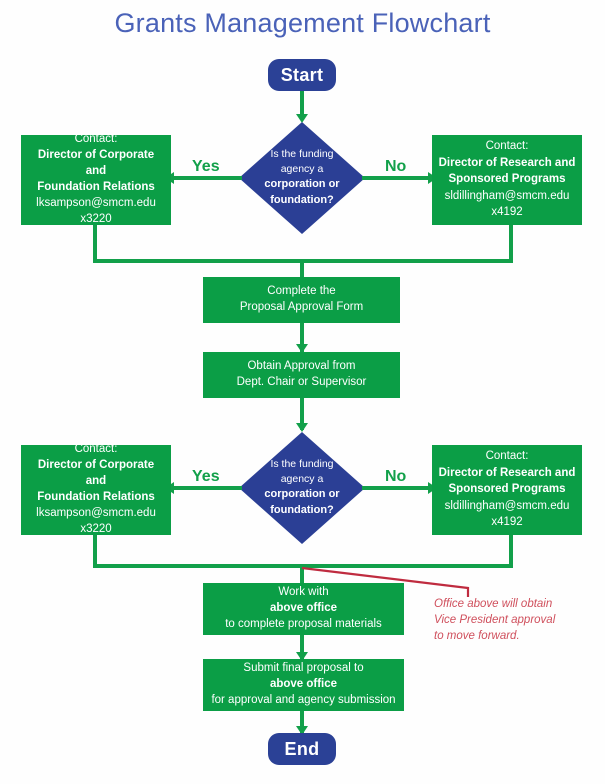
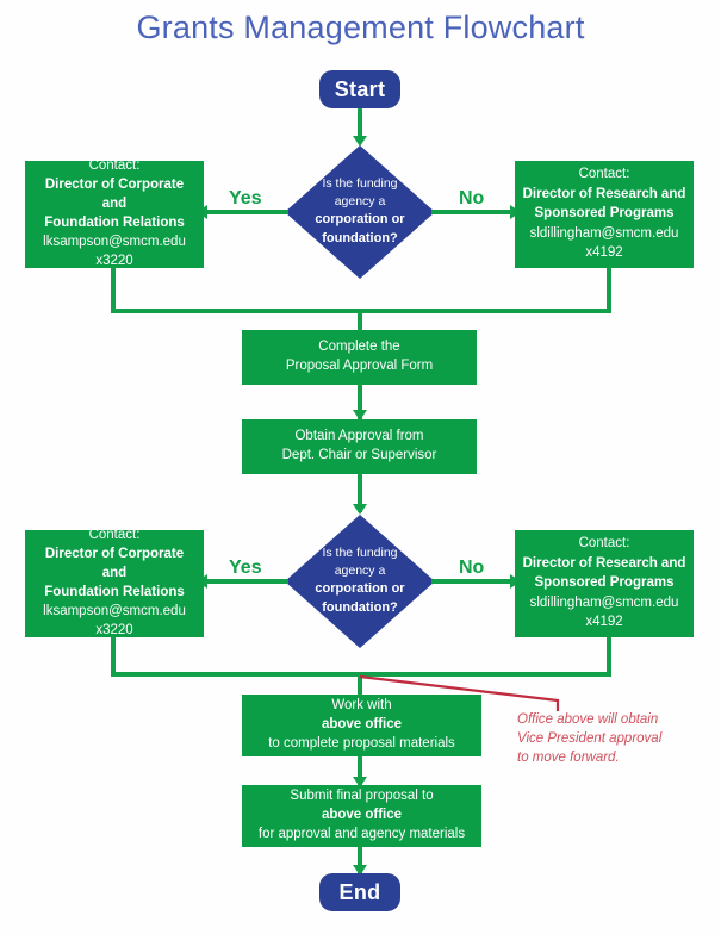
  Grants Management Flowchart
  Start
  Is the funding
  agency a
  corporation or
  foundation?
  Yes
  No
  Contact:
  Director of Corporate and
  Foundation Relations
  lksampson@smcm.edu
  x3220
  Contact:
  Director of Research and
  Sponsored Programs
  sldillingham@smcm.edu
  x4192
  Complete the
  Proposal Approval Form
  Obtain Approval from
  Dept. Chair or Supervisor
  Is the funding
  agency a
  corporation or
  foundation?
  Yes
  No
  Contact:
  Director of Corporate and
  Foundation Relations
  lksampson@smcm.edu
  x3220
  Contact:
  Director of Research and
  Sponsored Programs
  sldillingham@smcm.edu
  x4192
  Office above will obtain
  Vice President approval
  to move forward.
  Work with
  above office
  to complete proposal materials
  Submit final proposal to
  above office
- for approval and agency submission
+ for approval and agency materials
  End
